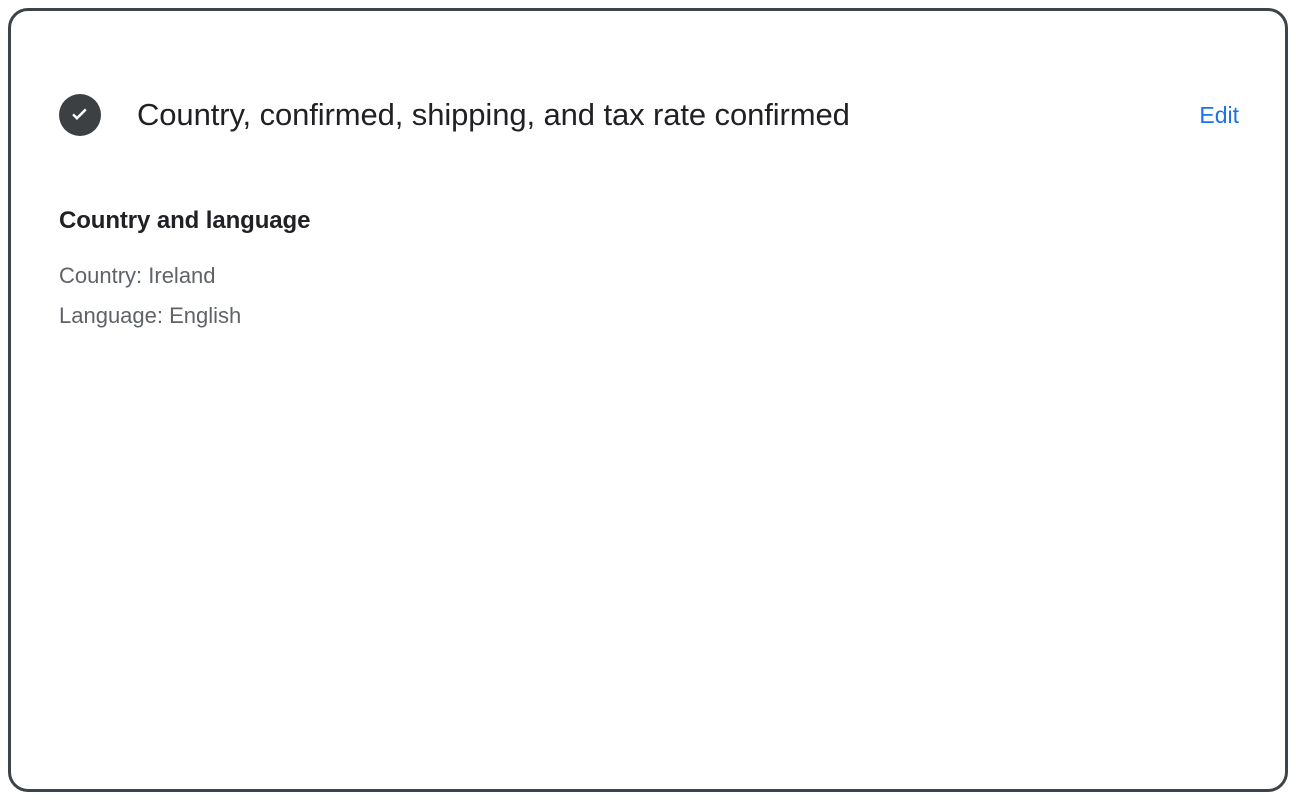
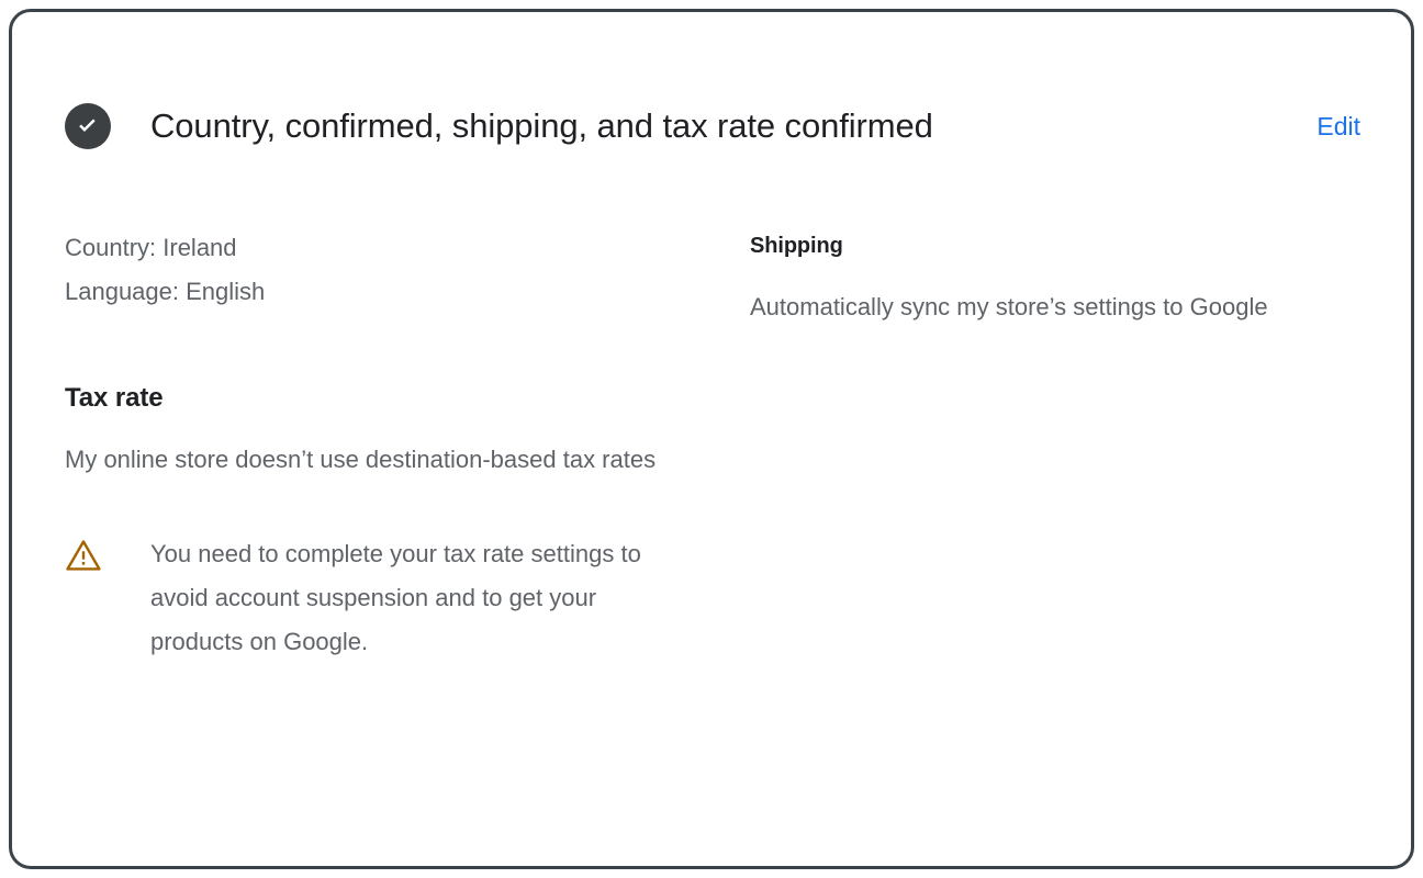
  Country, confirmed, shipping, and tax rate confirmed
  Edit
- Country and language
  Country: Ireland
  Language: English
+ Tax rate
+ My online store doesn’t use destination-based tax rates
+ You need to complete your tax rate settings to avoid account suspension and to get your products on Google.
+ Shipping
+ Automatically sync my store’s settings to Google
